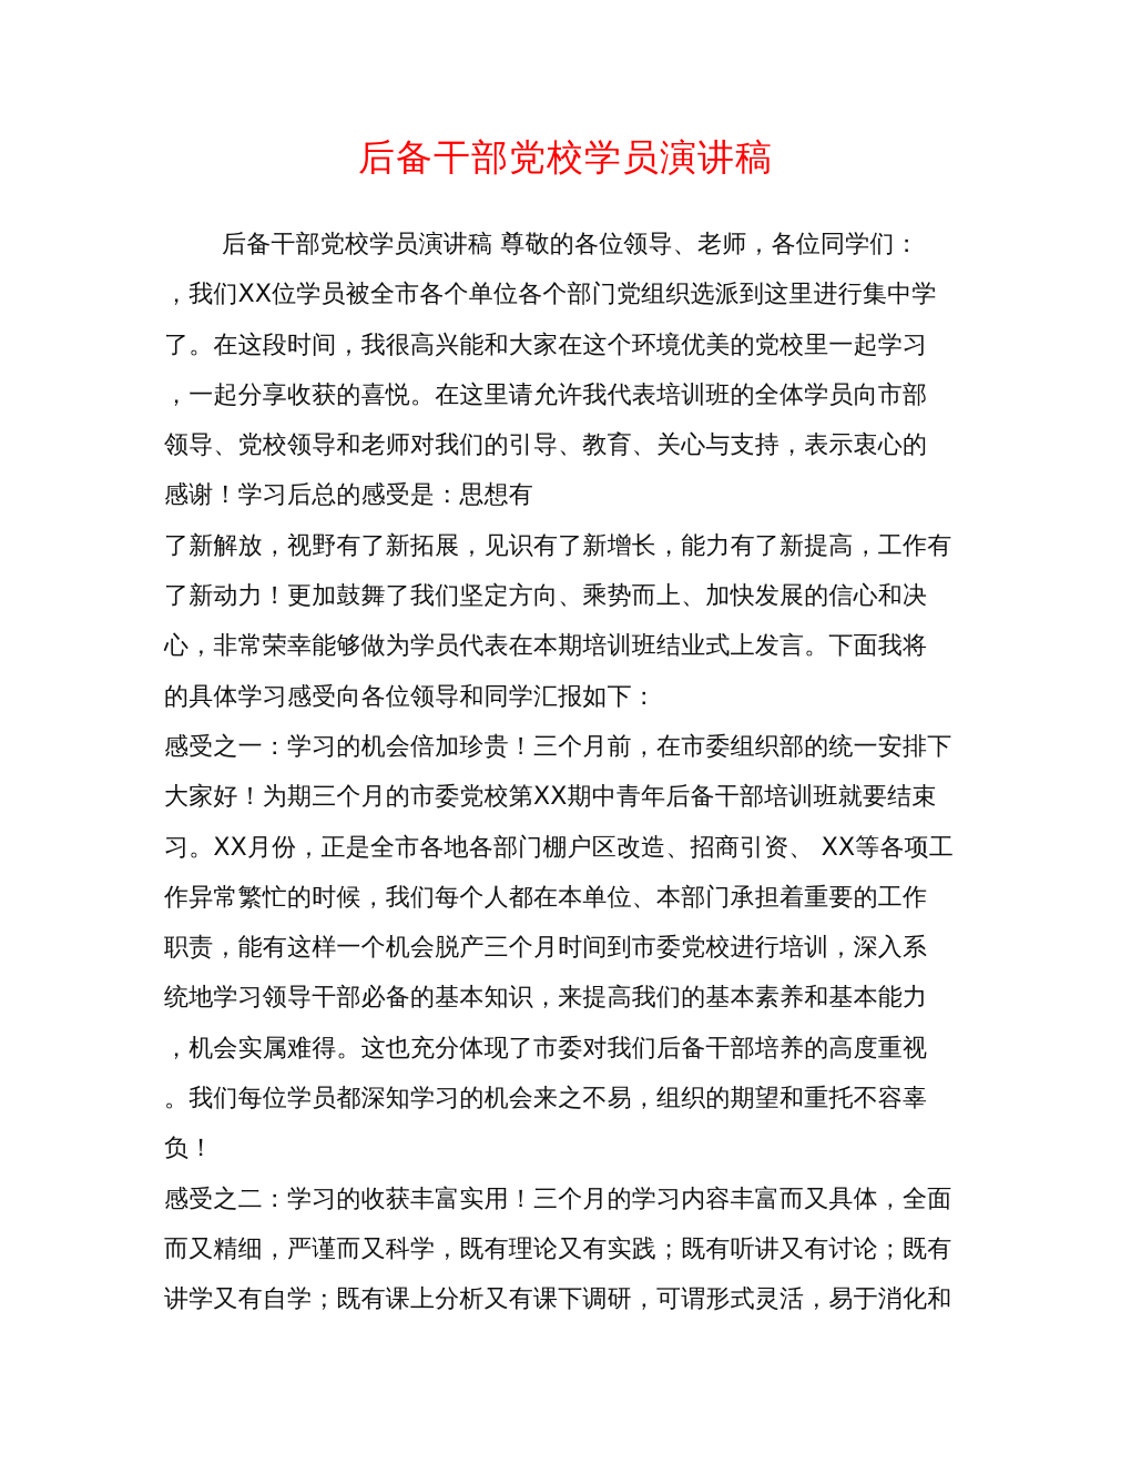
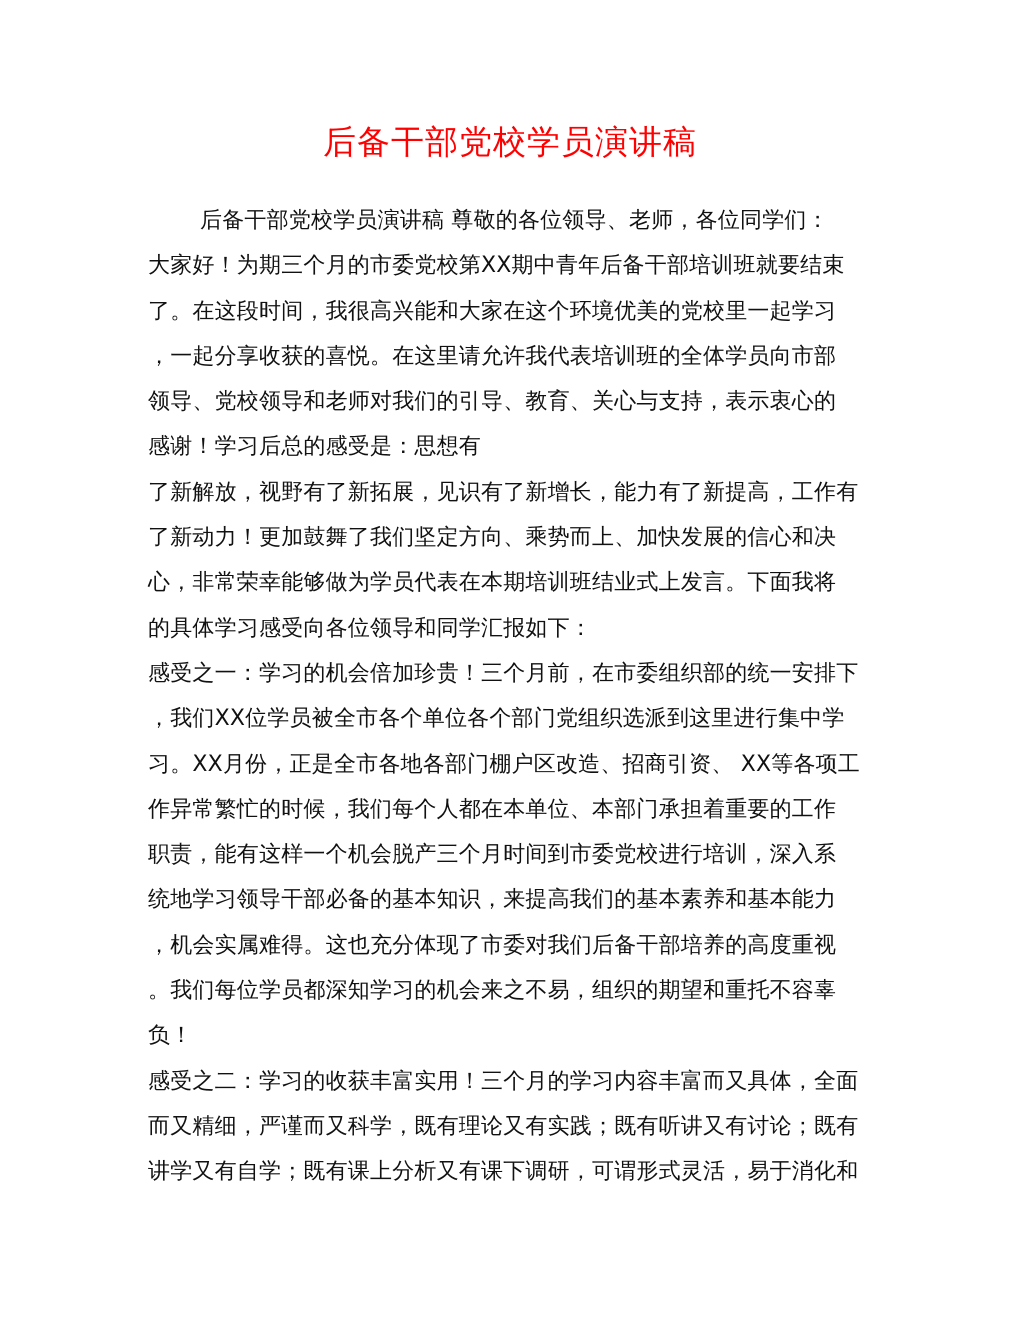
  后备干部党校学员演讲稿
  后备干部党校学员演讲稿 尊敬的各位领导、老师，各位同学们：
- ，我们XX位学员被全市各个单位各个部门党组织选派到这里进行集中学
+ 大家好！为期三个月的市委党校第XX期中青年后备干部培训班就要结束
  了。在这段时间，我很高兴能和大家在这个环境优美的党校里一起学习
  ，一起分享收获的喜悦。在这里请允许我代表培训班的全体学员向市部
  领导、党校领导和老师对我们的引导、教育、关心与支持，表示衷心的
  感谢！学习后总的感受是：思想有
  了新解放，视野有了新拓展，见识有了新增长，能力有了新提高，工作有
  了新动力！更加鼓舞了我们坚定方向、乘势而上、加快发展的信心和决
  心，非常荣幸能够做为学员代表在本期培训班结业式上发言。下面我将
  的具体学习感受向各位领导和同学汇报如下：
  感受之一：学习的机会倍加珍贵！三个月前，在市委组织部的统一安排下
- 大家好！为期三个月的市委党校第XX期中青年后备干部培训班就要结束
+ ，我们XX位学员被全市各个单位各个部门党组织选派到这里进行集中学
  习。XX月份，正是全市各地各部门棚户区改造、招商引资、 XX等各项工
  作异常繁忙的时候，我们每个人都在本单位、本部门承担着重要的工作
  职责，能有这样一个机会脱产三个月时间到市委党校进行培训，深入系
  统地学习领导干部必备的基本知识，来提高我们的基本素养和基本能力
  ，机会实属难得。这也充分体现了市委对我们后备干部培养的高度重视
  。我们每位学员都深知学习的机会来之不易，组织的期望和重托不容辜
  负！
  感受之二：学习的收获丰富实用！三个月的学习内容丰富而又具体，全面
  而又精细，严谨而又科学，既有理论又有实践；既有听讲又有讨论；既有
  讲学又有自学；既有课上分析又有课下调研，可谓形式灵活，易于消化和
